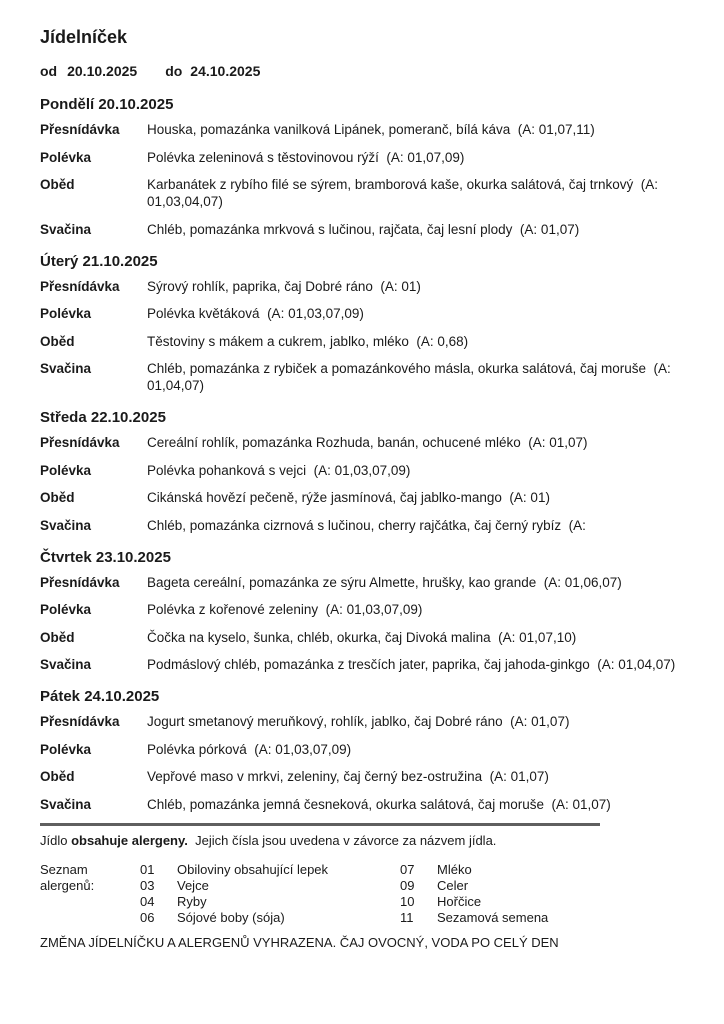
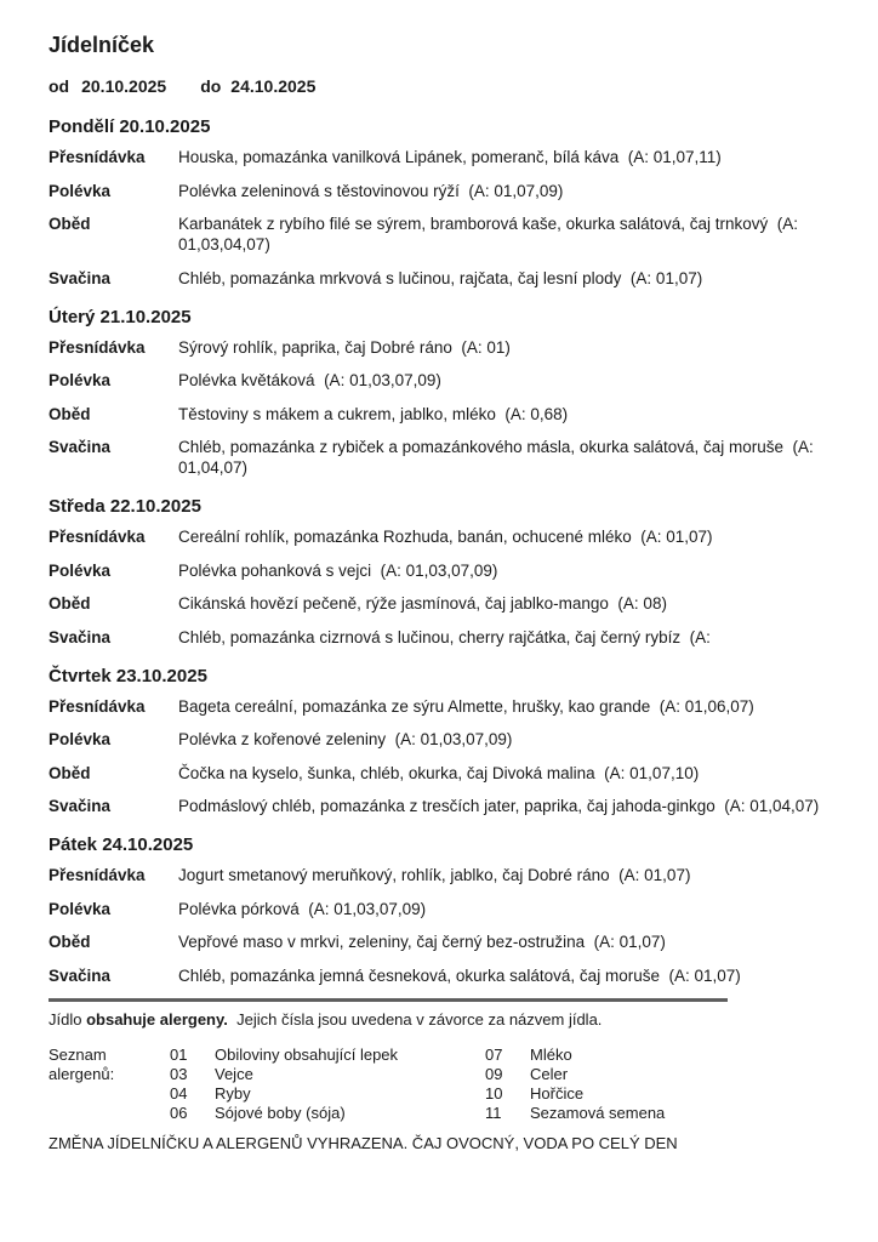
  Jídelníček
  od 20.10.2025 do 24.10.2025
  Pondělí 20.10.2025
  Přesnídávka
  Houska, pomazánka vanilková Lipánek, pomeranč, bílá káva (A: 01,07,11)
  Polévka
  Polévka zeleninová s těstovinovou rýží (A: 01,07,09)
  Oběd
  Karbanátek z rybího filé se sýrem, bramborová kaše, okurka salátová, čaj trnkový (A: 01,03,04,07)
  Svačina
  Chléb, pomazánka mrkvová s lučinou, rajčata, čaj lesní plody (A: 01,07)
  Úterý 21.10.2025
  Přesnídávka
  Sýrový rohlík, paprika, čaj Dobré ráno (A: 01)
  Polévka
  Polévka květáková (A: 01,03,07,09)
  Oběd
  Těstoviny s mákem a cukrem, jablko, mléko (A: 0,68)
  Svačina
  Chléb, pomazánka z rybiček a pomazánkového másla, okurka salátová, čaj moruše (A: 01,04,07)
  Středa 22.10.2025
  Přesnídávka
  Cereální rohlík, pomazánka Rozhuda, banán, ochucené mléko (A: 01,07)
  Polévka
  Polévka pohanková s vejci (A: 01,03,07,09)
  Oběd
- Cikánská hovězí pečeně, rýže jasmínová, čaj jablko-mango (A: 01)
+ Cikánská hovězí pečeně, rýže jasmínová, čaj jablko-mango (A: 08)
  Svačina
  Chléb, pomazánka cizrnová s lučinou, cherry rajčátka, čaj černý rybíz (A:
  Čtvrtek 23.10.2025
  Přesnídávka
  Bageta cereální, pomazánka ze sýru Almette, hrušky, kao grande (A: 01,06,07)
  Polévka
  Polévka z kořenové zeleniny (A: 01,03,07,09)
  Oběd
  Čočka na kyselo, šunka, chléb, okurka, čaj Divoká malina (A: 01,07,10)
  Svačina
  Podmáslový chléb, pomazánka z tresčích jater, paprika, čaj jahoda-ginkgo (A: 01,04,07)
  Pátek 24.10.2025
  Přesnídávka
  Jogurt smetanový meruňkový, rohlík, jablko, čaj Dobré ráno (A: 01,07)
  Polévka
  Polévka pórková (A: 01,03,07,09)
  Oběd
  Vepřové maso v mrkvi, zeleniny, čaj černý bez-ostružina (A: 01,07)
  Svačina
  Chléb, pomazánka jemná česneková, okurka salátová, čaj moruše (A: 01,07)
  Jídlo obsahuje alergeny. Jejich čísla jsou uvedena v závorce za názvem jídla.
  Seznam alergenů:
  01
  Obiloviny obsahující lepek
  07
  Mléko
  03
  Vejce
  09
  Celer
  04
  Ryby
  10
  Hořčice
  06
  Sójové boby (sója)
  11
  Sezamová semena
  ZMĚNA JÍDELNÍČKU A ALERGENŮ VYHRAZENA. ČAJ OVOCNÝ, VODA PO CELÝ DEN
